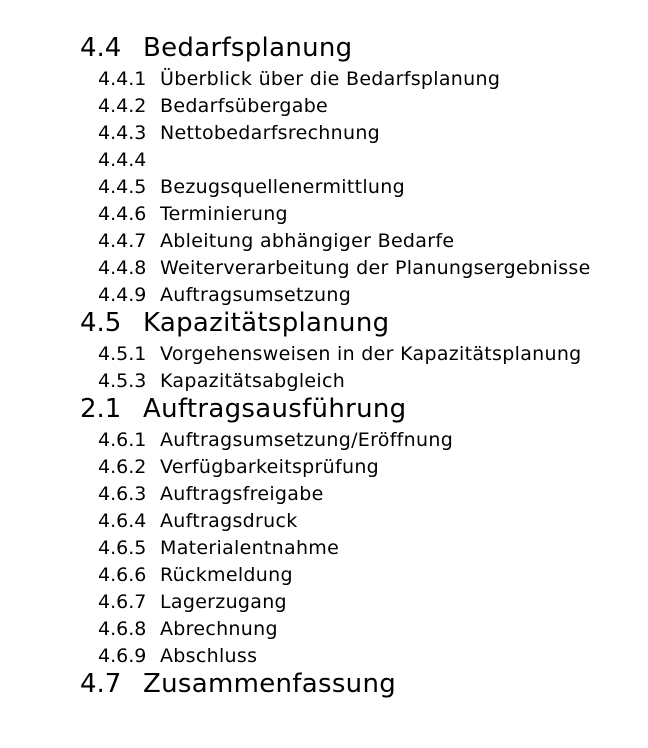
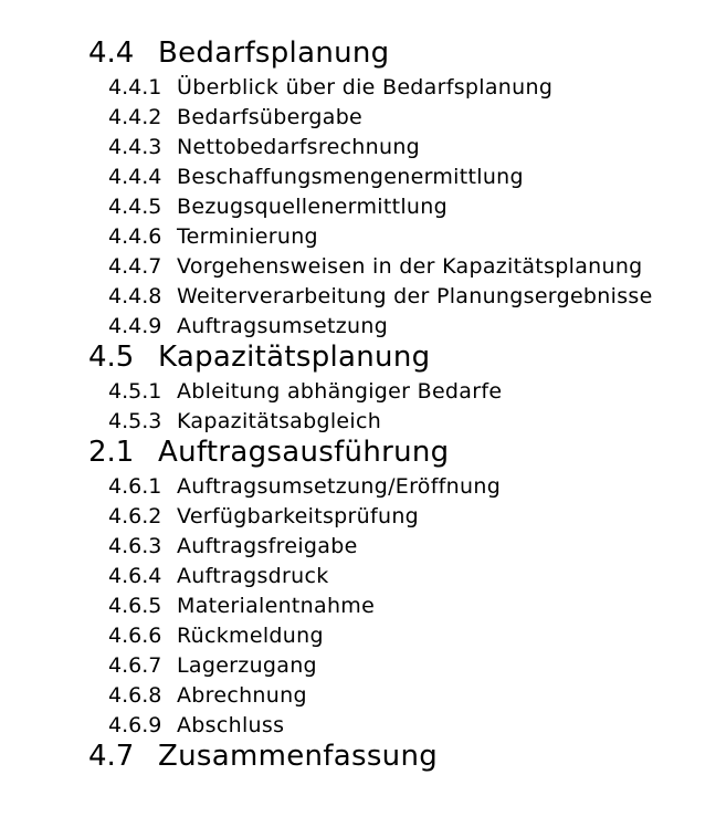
  4.4
  Bedarfsplanung
  4.4.1
  Überblick über die Bedarfsplanung
  4.4.2
  Bedarfsübergabe
  4.4.3
  Nettobedarfsrechnung
  4.4.4
+ Beschaffungsmengenermittlung
  4.4.5
  Bezugsquellenermittlung
  4.4.6
  Terminierung
  4.4.7
- Ableitung abhängiger Bedarfe
+ Vorgehensweisen in der Kapazitätsplanung
  4.4.8
  Weiterverarbeitung der Planungsergebnisse
  4.4.9
  Auftragsumsetzung
  4.5
  Kapazitätsplanung
  4.5.1
- Vorgehensweisen in der Kapazitätsplanung
+ Ableitung abhängiger Bedarfe
  4.5.3
  Kapazitätsabgleich
  2.1
  Auftragsausführung
  4.6.1
  Auftragsumsetzung/Eröffnung
  4.6.2
  Verfügbarkeitsprüfung
  4.6.3
  Auftragsfreigabe
  4.6.4
  Auftragsdruck
  4.6.5
  Materialentnahme
  4.6.6
  Rückmeldung
  4.6.7
  Lagerzugang
  4.6.8
  Abrechnung
  4.6.9
  Abschluss
  4.7
  Zusammenfassung
